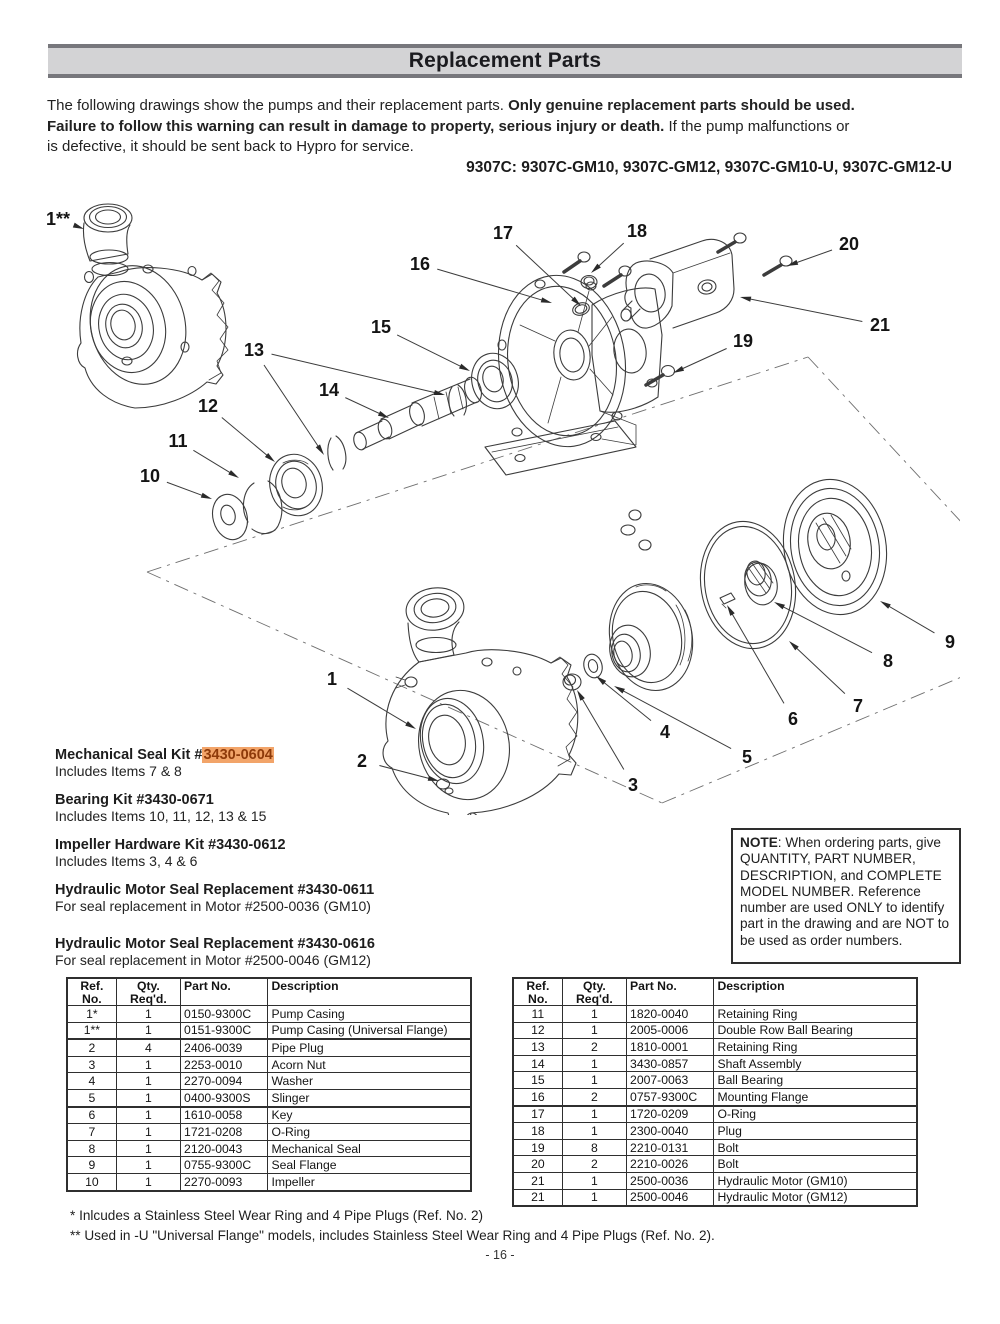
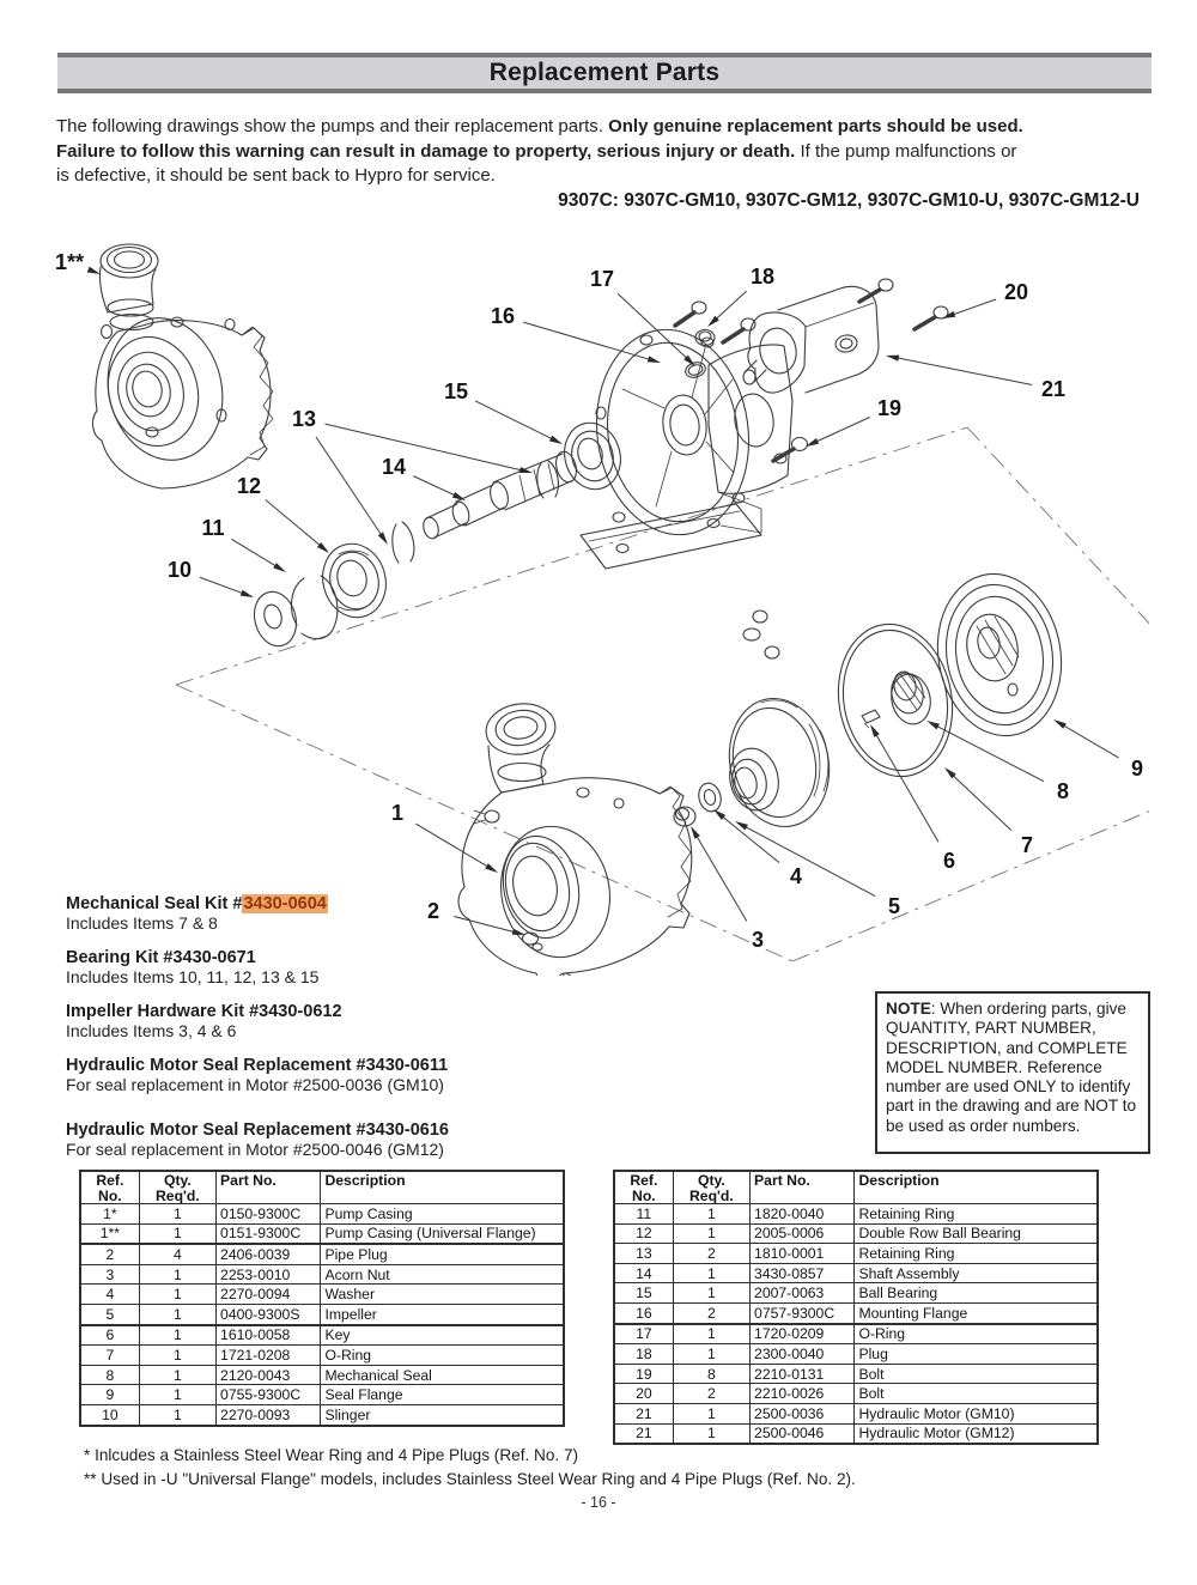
  Replacement Parts
  The following drawings show the pumps and their replacement parts. Only genuine replacement parts should be used.
  Failure to follow this warning can result in damage to property, serious injury or death. If the pump malfunctions or
  is defective, it should be sent back to Hypro for service.
  9307C: 9307C-GM10, 9307C-GM12, 9307C-GM10-U, 9307C-GM12-U
  1**
  16
  17
  18
  20
  21
  19
  15
  13
  14
  12
  11
  10
  1
  2
  3
  4
  5
  6
  7
  8
  9
  Mechanical Seal Kit #3430-0604
  Includes Items 7 & 8
  Bearing Kit #3430-0671
  Includes Items 10, 11, 12, 13 & 15
  Impeller Hardware Kit #3430-0612
  Includes Items 3, 4 & 6
  Hydraulic Motor Seal Replacement #3430-0611
  For seal replacement in Motor #2500-0036 (GM10)
  Hydraulic Motor Seal Replacement #3430-0616
  For seal replacement in Motor #2500-0046 (GM12)
  NOTE: When ordering parts, give QUANTITY, PART NUMBER, DESCRIPTION, and COMPLETE MODEL NUMBER. Reference number are used ONLY to identify part in the drawing and are NOT to be used as order numbers.
  Ref.No.	Qty.Req'd.	Part No.	Description
  1*	1	0150-9300C	Pump Casing
  1**	1	0151-9300C	Pump Casing (Universal Flange)
  2	4	2406-0039	Pipe Plug
  3	1	2253-0010	Acorn Nut
  4	1	2270-0094	Washer
- 5	1	0400-9300S	Slinger
+ 5	1	0400-9300S	Impeller
  6	1	1610-0058	Key
  7	1	1721-0208	O-Ring
  8	1	2120-0043	Mechanical Seal
  9	1	0755-9300C	Seal Flange
- 10	1	2270-0093	Impeller
+ 10	1	2270-0093	Slinger
  Ref.No.	Qty.Req'd.	Part No.	Description
  11	1	1820-0040	Retaining Ring
  12	1	2005-0006	Double Row Ball Bearing
  13	2	1810-0001	Retaining Ring
  14	1	3430-0857	Shaft Assembly
  15	1	2007-0063	Ball Bearing
  16	2	0757-9300C	Mounting Flange
  17	1	1720-0209	O-Ring
  18	1	2300-0040	Plug
  19	8	2210-0131	Bolt
  20	2	2210-0026	Bolt
  21	1	2500-0036	Hydraulic Motor (GM10)
  21	1	2500-0046	Hydraulic Motor (GM12)
- * Inlcudes a Stainless Steel Wear Ring and 4 Pipe Plugs (Ref. No. 2)
+ * Inlcudes a Stainless Steel Wear Ring and 4 Pipe Plugs (Ref. No. 7)
  ** Used in -U "Universal Flange" models, includes Stainless Steel Wear Ring and 4 Pipe Plugs (Ref. No. 2).
  - 16 -
